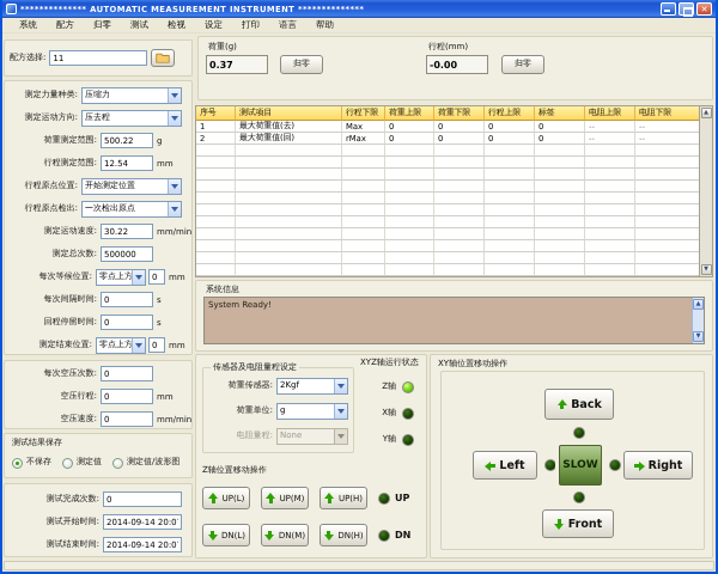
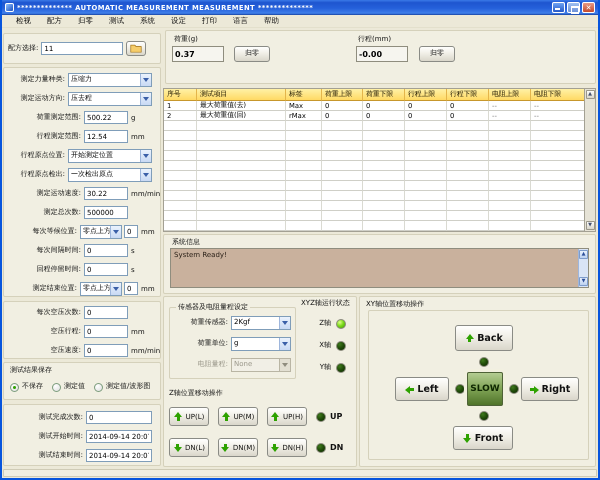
- ************** AUTOMATIC MEASUREMENT INSTRUMENT **************
+ ************** AUTOMATIC MEASUREMENT MEASUREMENT **************
  ✕
- 系统
+ 检视
  配方
  归零
  测试
- 检视
+ 系统
  设定
  打印
  语言
  帮助
  配方选择:
  11
  测定力量种类:
  压缩力
  测定运动方向:
  压去程
  荷重测定范围:
  500.22
  g
  行程测定范围:
  12.54
  mm
  行程原点位置:
  开始测定位置
  行程原点检出:
  一次检出原点
  测定运动速度:
  30.22
  mm/min
  测定总次数:
  500000
  每次等候位置:
  零点上方
  0
  mm
  每次间隔时间:
  0
  s
  回程停留时间:
  0
  s
  测定结束位置:
  零点上方
  0
  mm
  每次空压次数:
  0
  空压行程:
  0
  mm
  空压速度:
  0
  mm/min
  测试结果保存
  不保存
  测定值
  测定值/波形图
  测试完成次数:
  0
  测试开始时间:
  2014-09-14 20:0
  测试结束时间:
  2014-09-14 20:0
  荷重(g)
  0.37
  归零
  行程(mm)
  -0.00
  归零
  序号
  测试项目
- 行程下限
+ 标签
  荷重上限
  荷重下限
  行程上限
- 标签
+ 行程下限
  电阻上限
  电阻下限
  1
  最大荷重值(去)
  Max
  0
  0
  0
  0
  --
  --
  2
  最大荷重值(回)
  rMax
  0
  0
  0
  0
  --
  --
  系统信息
  System Ready!
  传感器及电阻量程设定
  荷重传感器:
  2Kgf
  荷重单位:
  g
  电阻量程:
  None
  XYZ轴运行状态
  Z轴
  X轴
  Y轴
  Z轴位置移动操作
  UP(L)
  UP(M)
  UP(H)
  UP
  DN(L)
  DN(M)
  DN(H)
  DN
  XY轴位置移动操作
  Back
  Left
  SLOW
  Right
  Front
